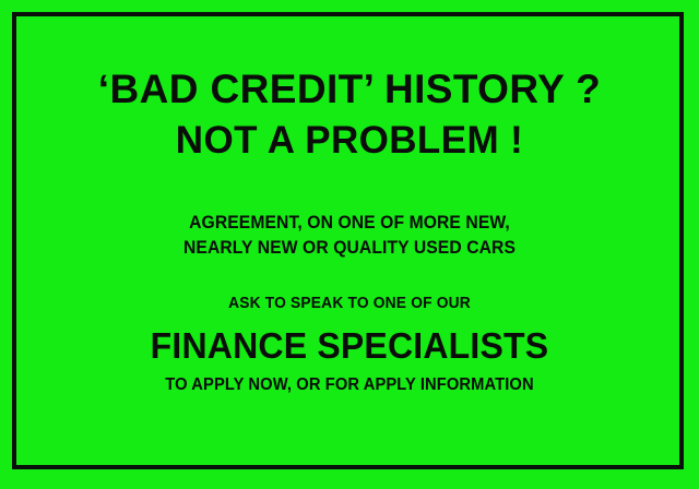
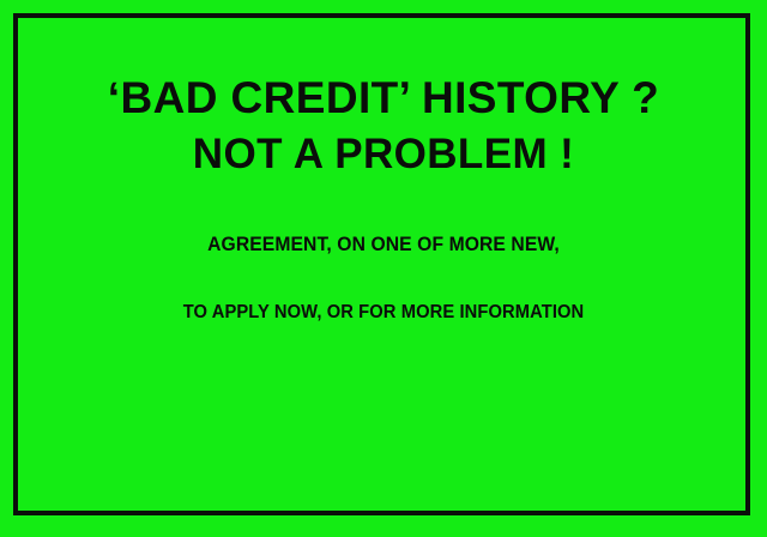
  ‘BAD CREDIT’ HISTORY ?
  NOT A PROBLEM !
  AGREEMENT, ON ONE OF MORE NEW,
- NEARLY NEW OR QUALITY USED CARS
- ASK TO SPEAK TO ONE OF OUR
- FINANCE SPECIALISTS
- TO APPLY NOW, OR FOR APPLY INFORMATION
+ TO APPLY NOW, OR FOR MORE INFORMATION
